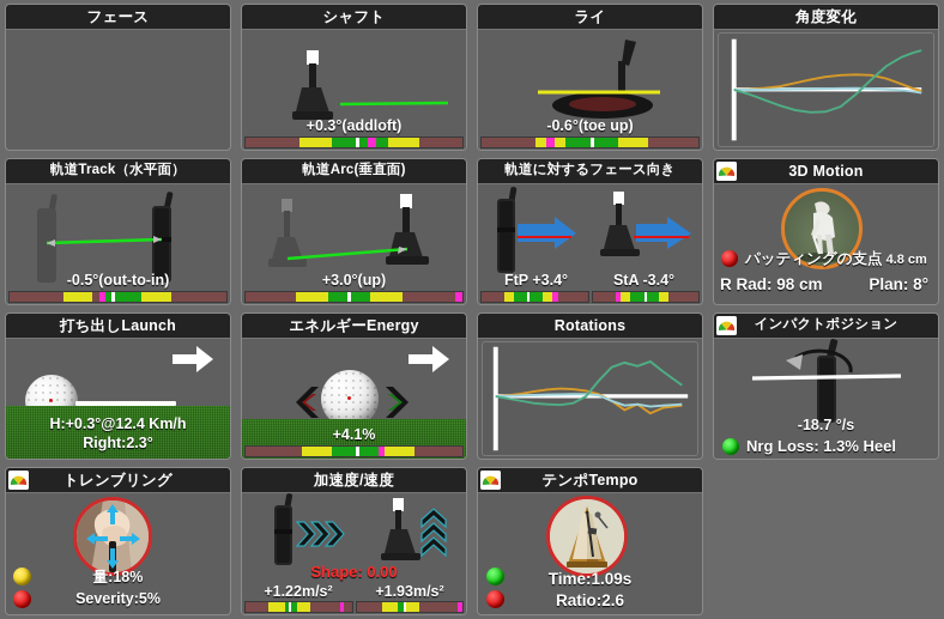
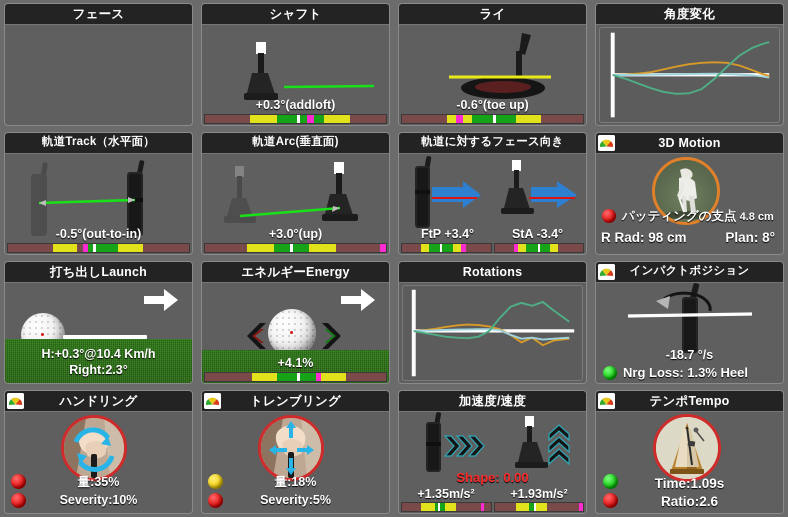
  フェース
  シャフト
  +0.3°(addloft)
  ライ
  -0.6°(toe up)
  角度変化
  軌道Track（水平面）
  -0.5°(out-to-in)
  軌道Arc(垂直面)
  +3.0°(up)
  軌道に対するフェース向き
  FtP +3.4°
  StA -3.4°
  3D Motion
  パッティングの支点 4.8 cm
  R Rad: 98 cm
  Plan: 8°
  打ち出しLaunch
- H:+0.3°@12.4 Km/h
+ H:+0.3°@10.4 Km/h
  Right:2.3°
  エネルギーEnergy
  +4.1%
  Rotations
  インパクトポジション
  -18.7 °/s
  Nrg Loss: 1.3% Heel
+ ハンドリング
+ 量:35%
+ Severity:10%
  トレンブリング
  量:18%
  Severity:5%
  加速度/速度
  Shape: 0.00
- +1.22m/s²
+ +1.35m/s²
  +1.93m/s²
  テンポTempo
  Time:1.09s
  Ratio:2.6
